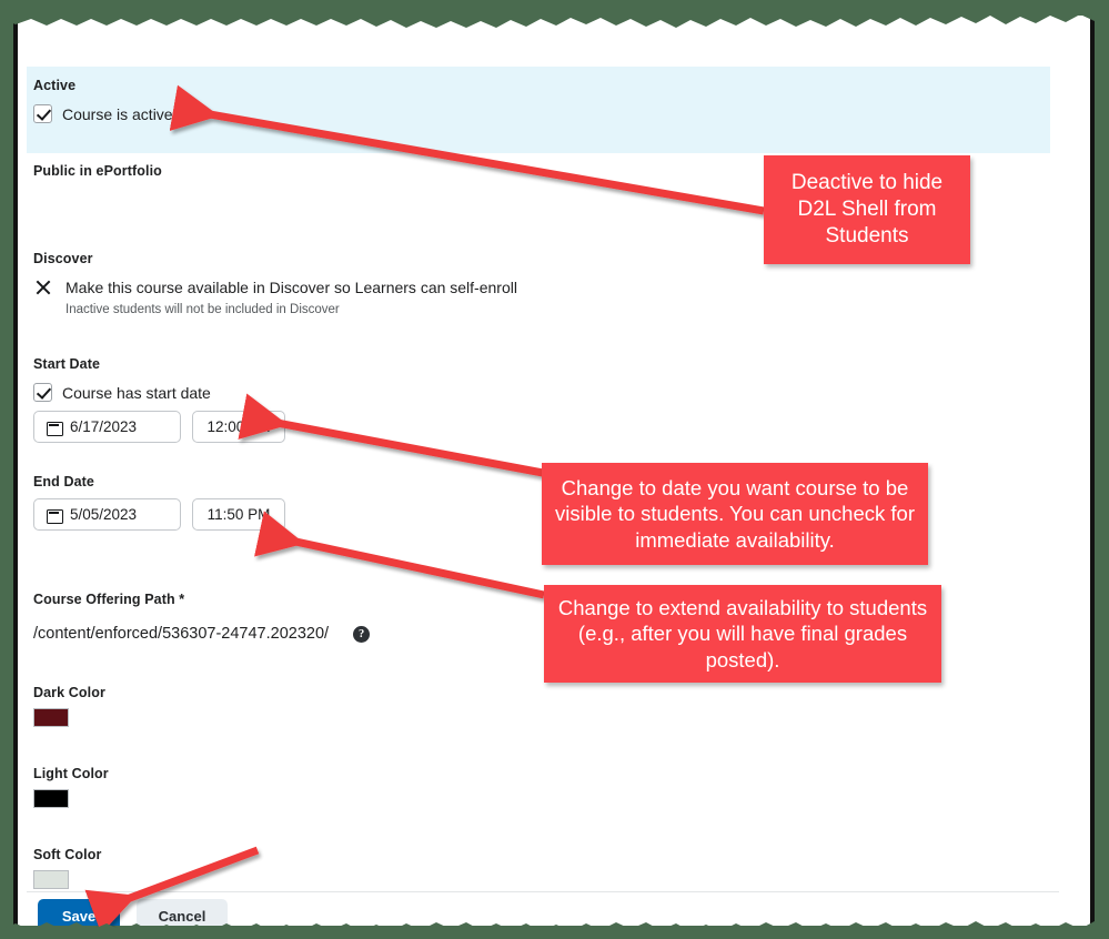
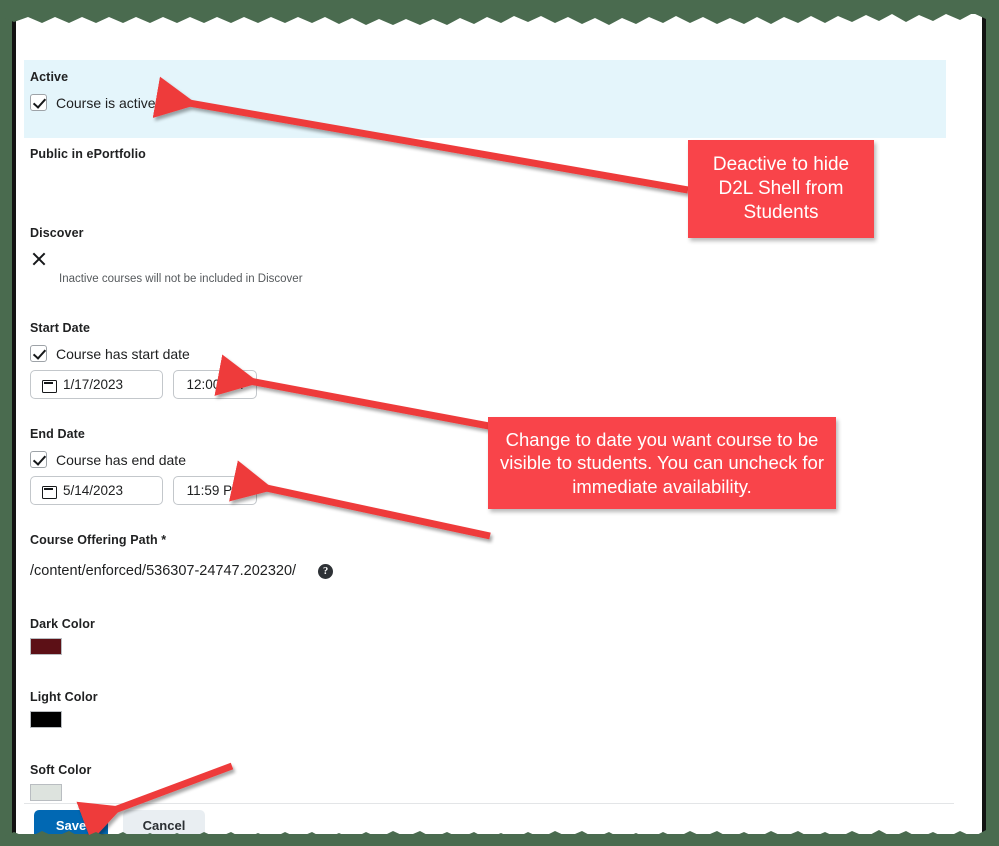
  Active
  Course is active
  Public in ePortfolio
  Discover
- Make this course available in Discover so Learners can self-enroll
- Inactive students will not be included in Discover
+ Inactive courses will not be included in Discover
  Start Date
  Course has start date
- 6/17/2023
+ 1/17/2023
  12:00 AM
  End Date
+ Course has end date
- 5/05/2023
+ 5/14/2023
- 11:50 PM
+ 11:59 PM
  Course Offering Path *
  /content/enforced/536307-24747.202320/
  ?
  Dark Color
  Light Color
  Soft Color
  Save
  Cancel
  Deactive to hide D2L Shell from Students
  Change to date you want course to be visible to students. You can uncheck for immediate availability.
- Change to extend availability to students (e.g., after you will have final grades posted).
